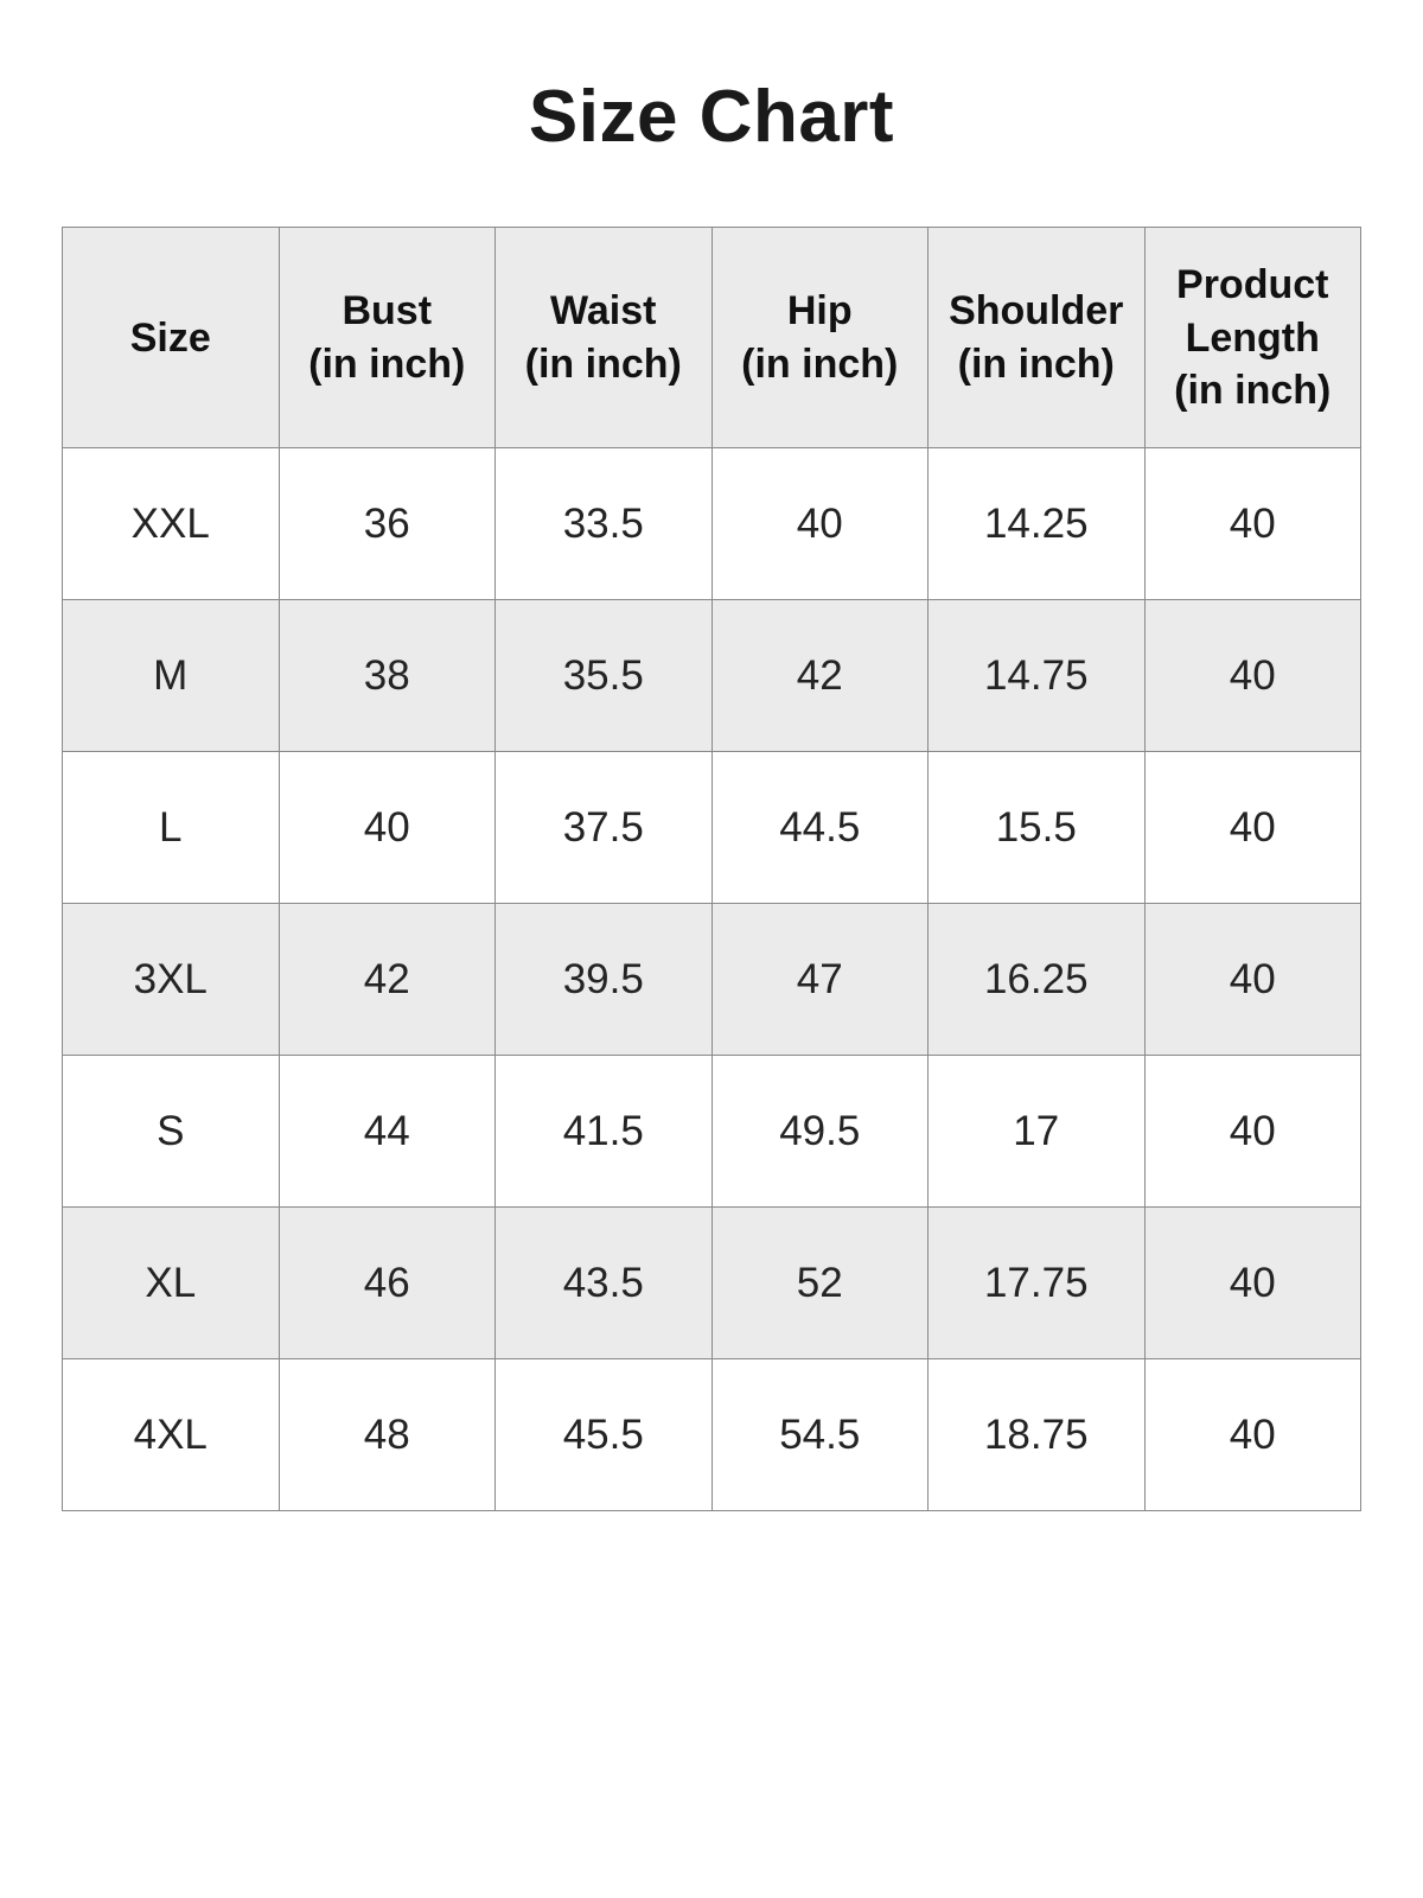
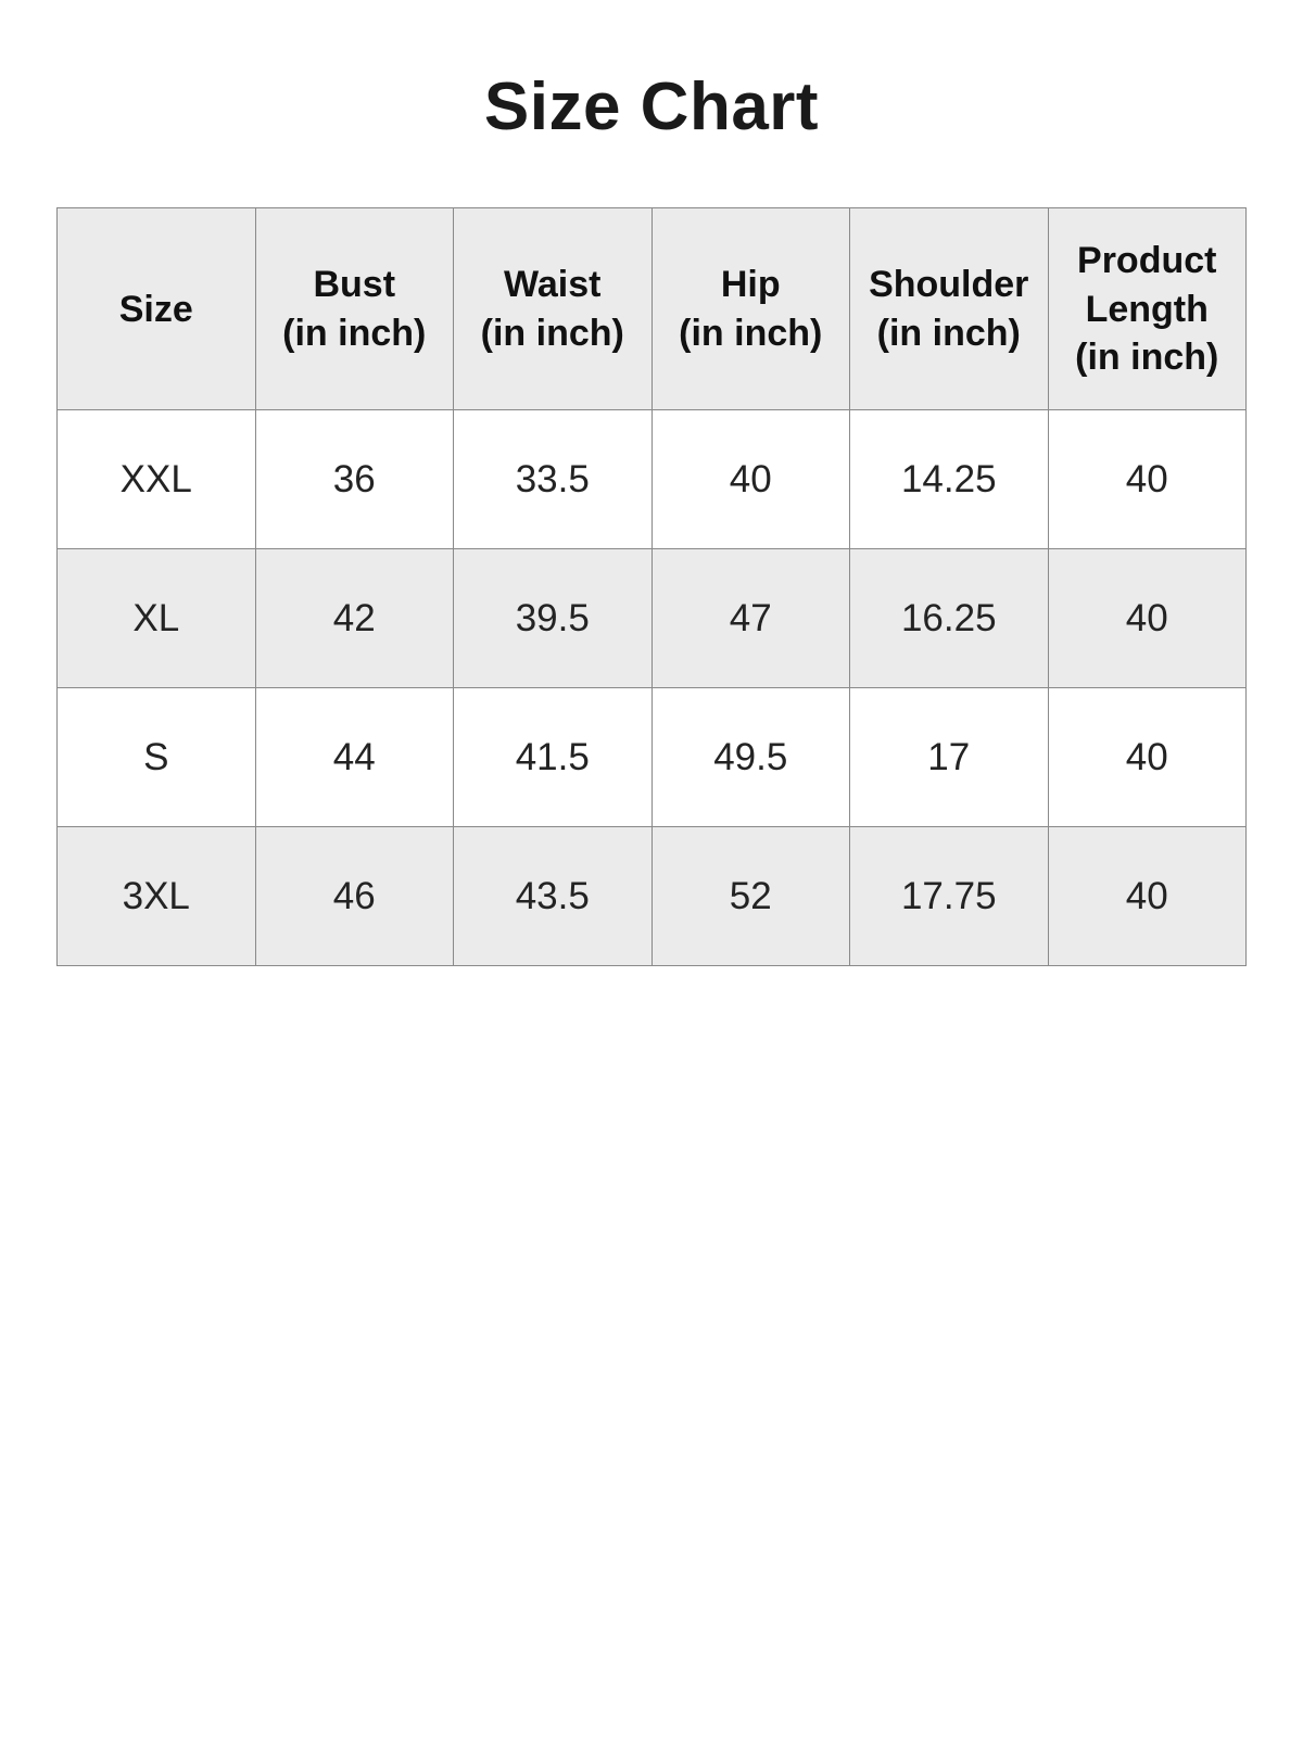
  Size Chart
  Size	Bust(in inch)	Waist(in inch)	Hip(in inch)	Shoulder(in inch)	Product Length(in inch)
  XXL	36	33.5	40	14.25	40
- M	38	35.5	42	14.75	40
- L	40	37.5	44.5	15.5	40
- 3XL	42	39.5	47	16.25	40
+ XL	42	39.5	47	16.25	40
  S	44	41.5	49.5	17	40
- XL	46	43.5	52	17.75	40
+ 3XL	46	43.5	52	17.75	40
- 4XL	48	45.5	54.5	18.75	40
